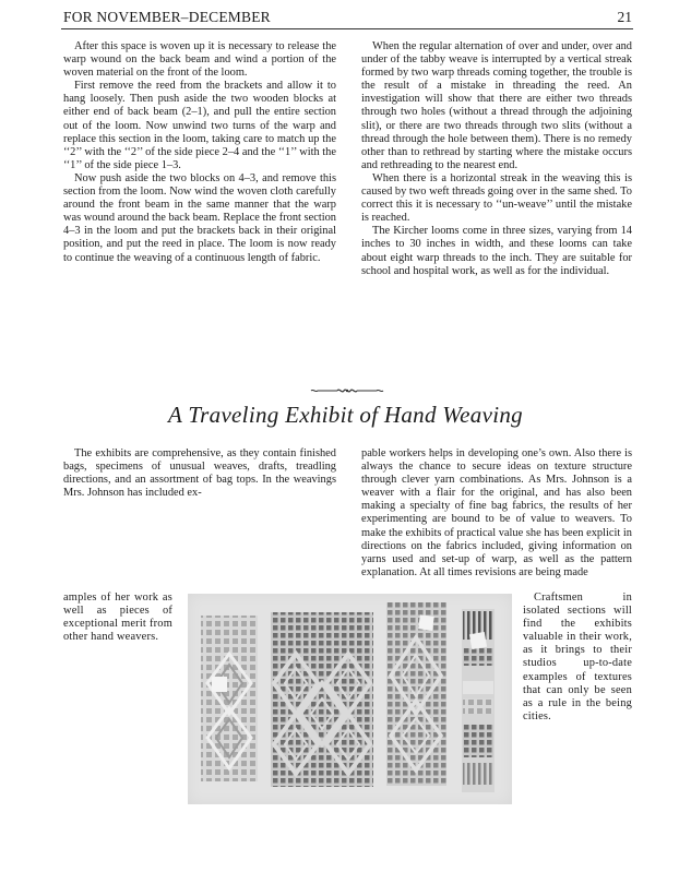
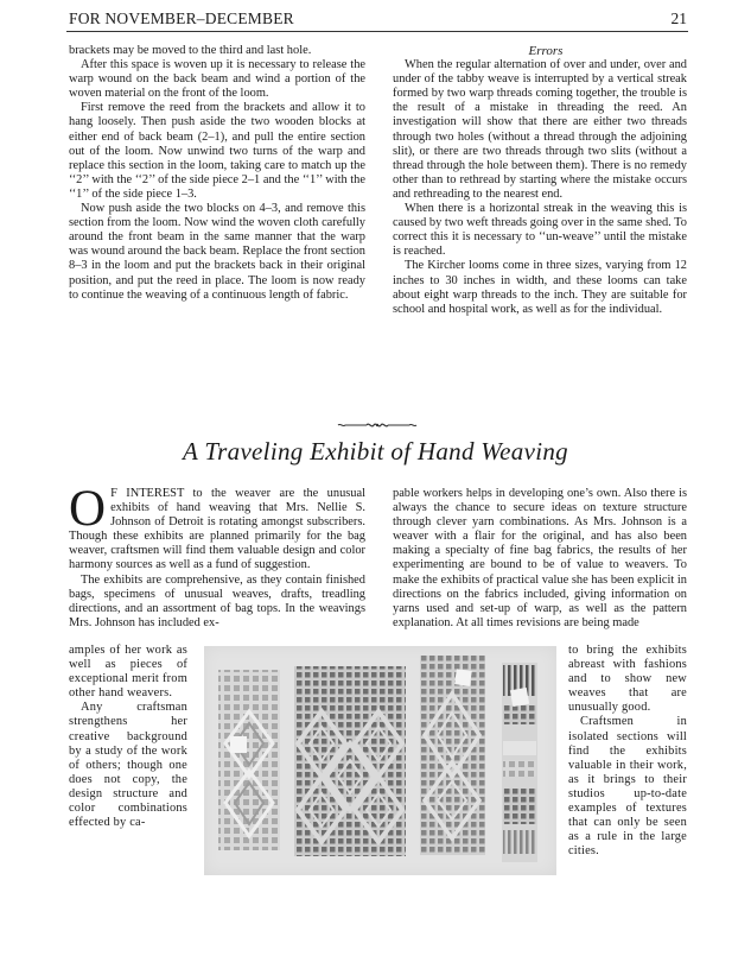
  FOR NOVEMBER–DECEMBER
  21
+ brackets may be moved to the third and last hole.
  After this space is woven up it is necessary to release the warp wound on the back beam and wind a portion of the woven material on the front of the loom.
- First remove the reed from the brackets and allow it to hang loosely. Then push aside the two wooden blocks at either end of back beam (2–1), and pull the entire section out of the loom. Now unwind two turns of the warp and replace this section in the loom, taking care to match up the ‘‘2’’ with the ‘‘2’’ of the side piece 2–4 and the ‘‘1’’ with the ‘‘1’’ of the side piece 1–3.
+ First remove the reed from the brackets and allow it to hang loosely. Then push aside the two wooden blocks at either end of back beam (2–1), and pull the entire section out of the loom. Now unwind two turns of the warp and replace this section in the loom, taking care to match up the ‘‘2’’ with the ‘‘2’’ of the side piece 2–1 and the ‘‘1’’ with the ‘‘1’’ of the side piece 1–3.
- Now push aside the two blocks on 4–3, and remove this section from the loom. Now wind the woven cloth carefully around the front beam in the same manner that the warp was wound around the back beam. Replace the front section 4–3 in the loom and put the brackets back in their original position, and put the reed in place. The loom is now ready to continue the weaving of a continuous length of fabric.
+ Now push aside the two blocks on 4–3, and remove this section from the loom. Now wind the woven cloth carefully around the front beam in the same manner that the warp was wound around the back beam. Replace the front section 8–3 in the loom and put the brackets back in their original position, and put the reed in place. The loom is now ready to continue the weaving of a continuous length of fabric.
+ Errors
  When the regular alternation of over and under, over and under of the tabby weave is interrupted by a vertical streak formed by two warp threads coming together, the trouble is the result of a mistake in threading the reed. An investigation will show that there are either two threads through two holes (without a thread through the adjoining slit), or there are two threads through two slits (without a thread through the hole between them). There is no remedy other than to rethread by starting where the mistake occurs and rethreading to the nearest end.
  When there is a horizontal streak in the weaving this is caused by two weft threads going over in the same shed. To correct this it is necessary to ‘‘un-weave’’ until the mistake is reached.
- The Kircher looms come in three sizes, varying from 14 inches to 30 inches in width, and these looms can take about eight warp threads to the inch. They are suitable for school and hospital work, as well as for the individual.
+ The Kircher looms come in three sizes, varying from 12 inches to 30 inches in width, and these looms can take about eight warp threads to the inch. They are suitable for school and hospital work, as well as for the individual.
  A Traveling Exhibit of Hand Weaving
+ O
+ F INTEREST to the weaver are the unusual exhibits of hand weaving that Mrs. Nellie S. Johnson of Detroit is rotating amongst subscribers. Though these exhibits are planned primarily for the bag weaver, craftsmen will find them valuable design and color harmony sources as well as a fund of suggestion.
  The exhibits are comprehensive, as they contain finished bags, specimens of unusual weaves, drafts, treadling directions, and an assortment of bag tops. In the weavings Mrs. Johnson has included ex-
  pable workers helps in developing one’s own. Also there is always the chance to secure ideas on texture structure through clever yarn combinations. As Mrs. Johnson is a weaver with a flair for the original, and has also been making a specialty of fine bag fabrics, the results of her experimenting are bound to be of value to weavers. To make the exhibits of practical value she has been explicit in directions on the fabrics included, giving information on yarns used and set-up of warp, as well as the pattern explanation. At all times revisions are being made
  amples of her work as well as pieces of exceptional merit from other hand weavers.
+ Any craftsman strengthens her creative background by a study of the work of others; though one does not copy, the design structure and color combinations effected by ca-
+ to bring the exhibits abreast with fashions and to show new weaves that are unusually good.
- Craftsmen in isolated sections will find the exhibits valuable in their work, as it brings to their studios up-to-date examples of textures that can only be seen as a rule in the being cities.
+ Craftsmen in isolated sections will find the exhibits valuable in their work, as it brings to their studios up-to-date examples of textures that can only be seen as a rule in the large cities.
